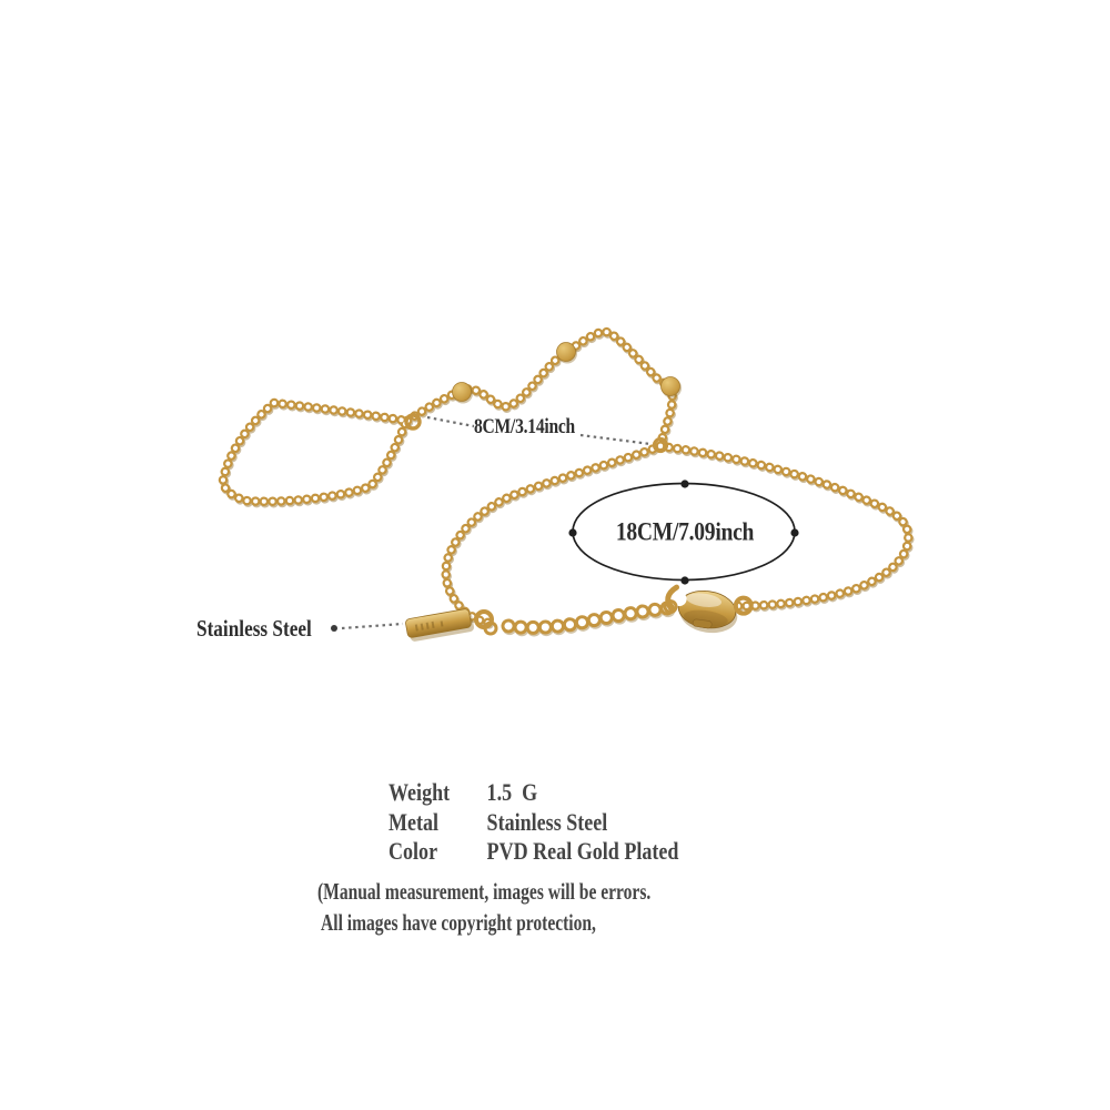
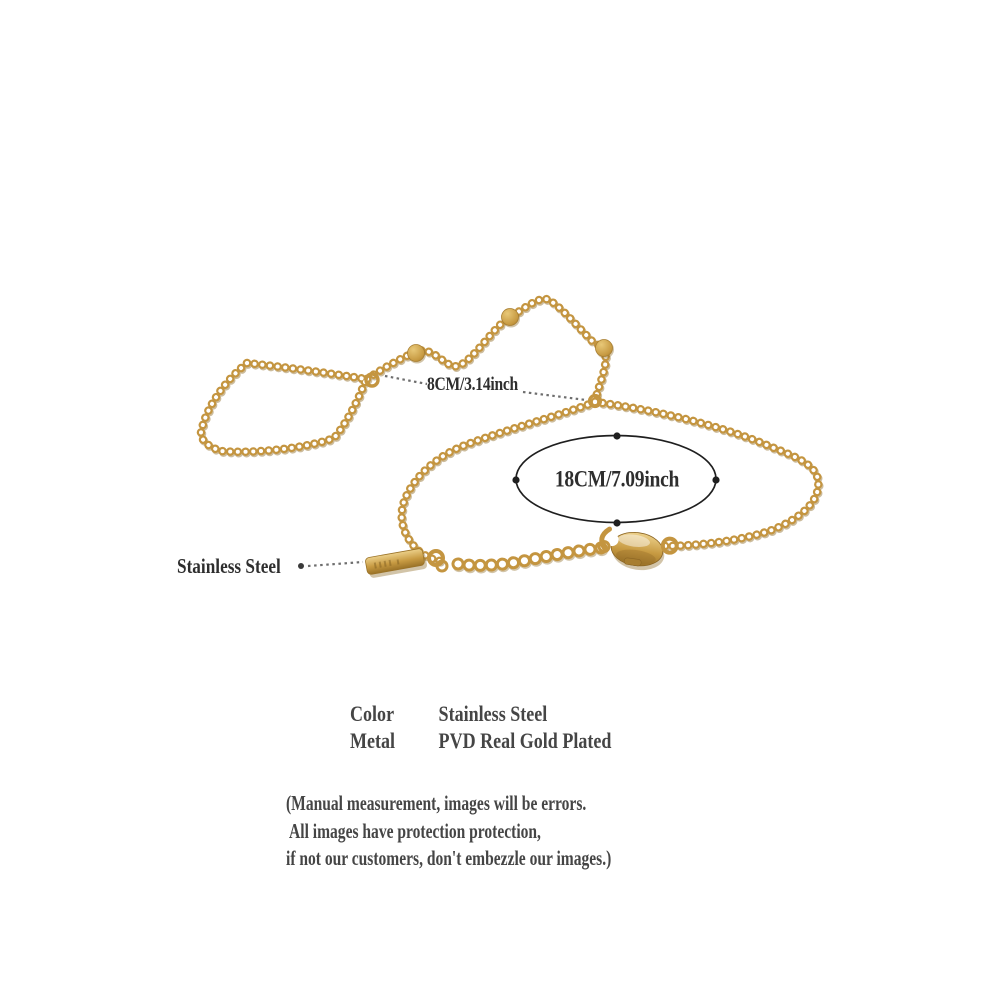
  8CM/3.14inch
  18CM/7.09inch
  Stainless Steel
- Weight
- 1.5 G
- Metal
+ Color
  Stainless Steel
- Color
+ Metal
  PVD Real Gold Plated
  (Manual measurement, images will be errors.
- All images have copyright protection,
+ All images have protection protection,
+ if not our customers, don't embezzle our images.)
